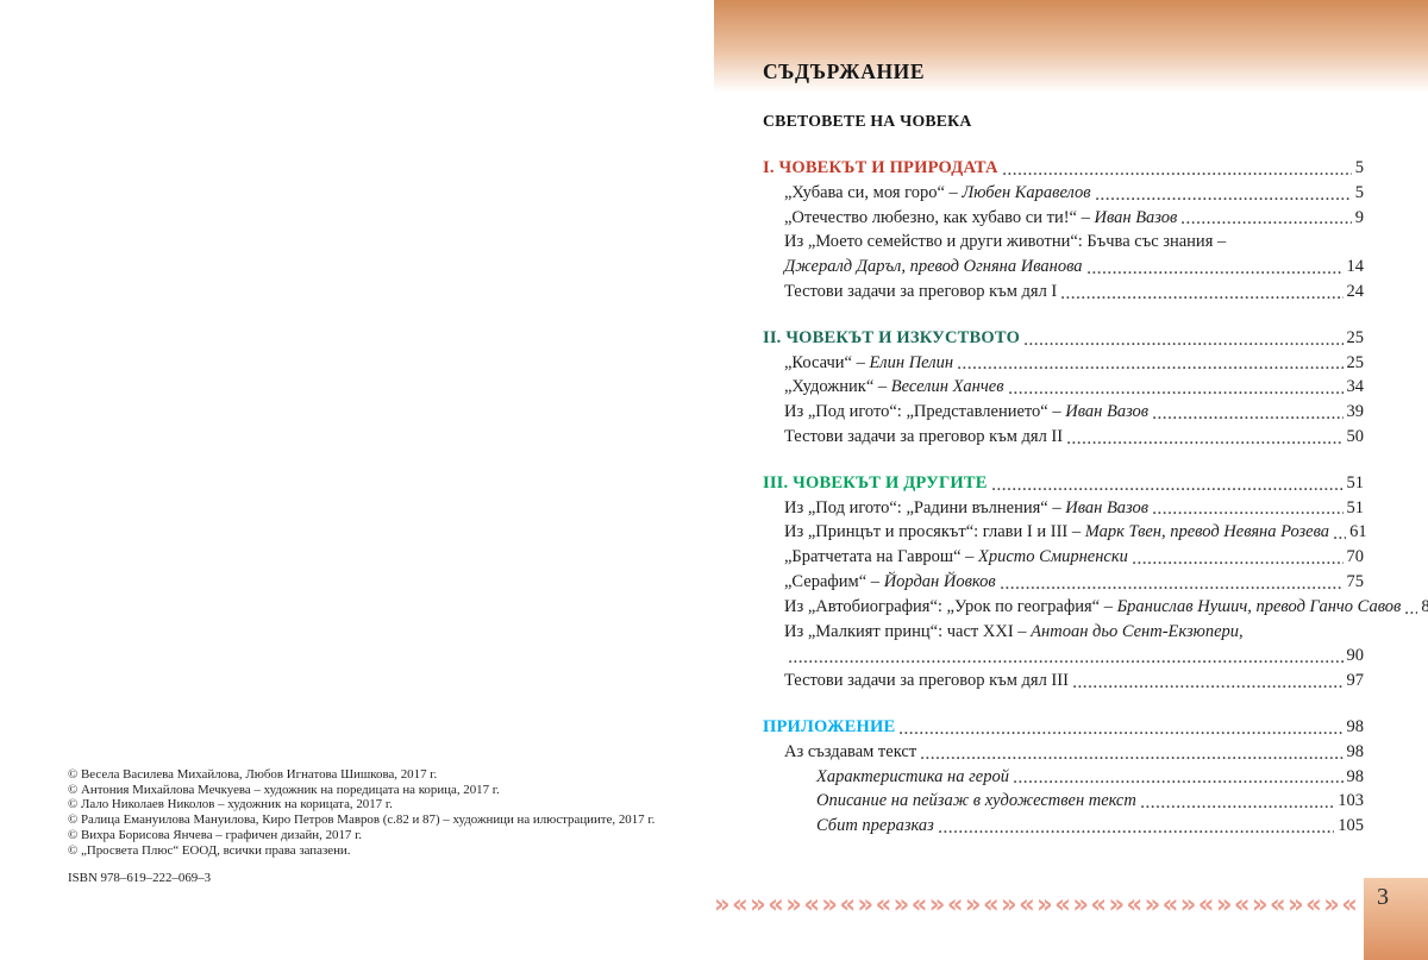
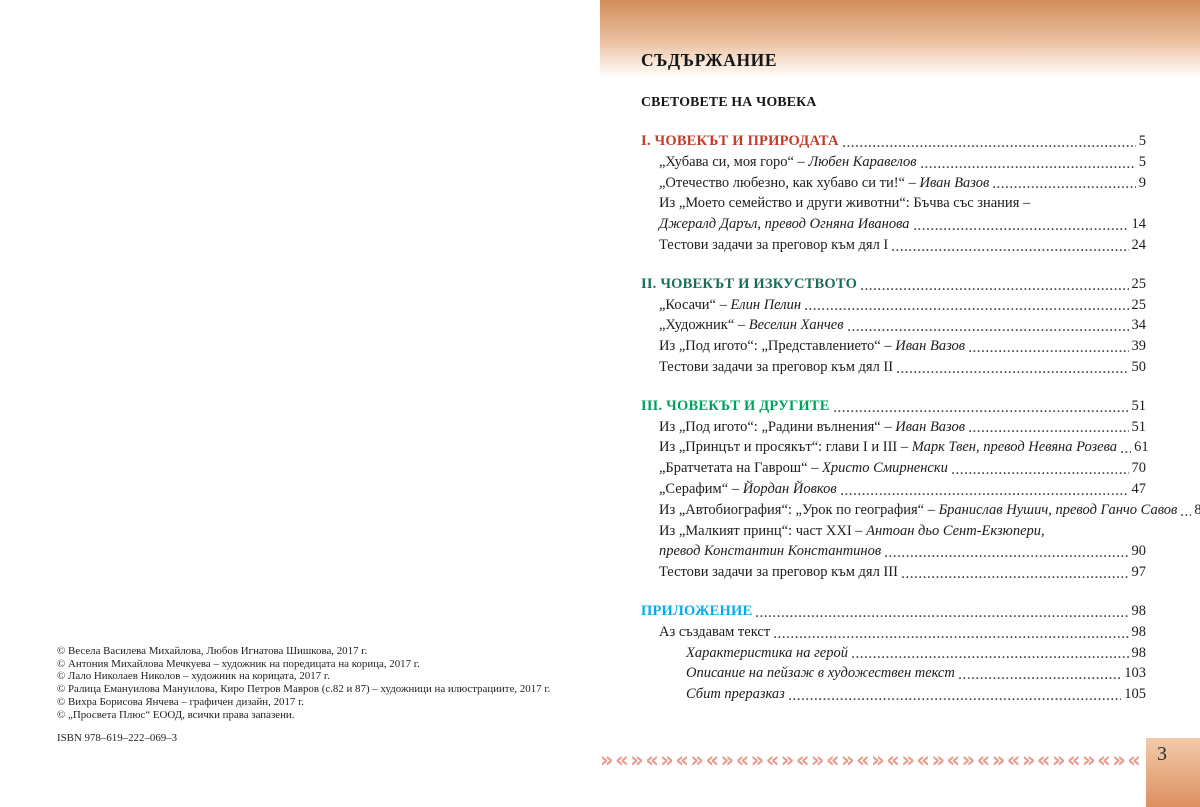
  © Весела Василева Михайлова, Любов Игнатова Шишкова, 2017 г.
  © Антония Михайлова Мечкуева – художник на поредицата на корица, 2017 г.
  © Лало Николаев Николов – художник на корицата, 2017 г.
  © Ралица Емануилова Мануилова, Киро Петров Мавров (с.82 и 87) – художници на илюстрациите, 2017 г.
  © Вихра Борисова Янчева – графичен дизайн, 2017 г.
  © „Просвета Плюс“ ЕООД, всички права запазени.
  ISBN 978–619–222–069–3
  СЪДЪРЖАНИЕ
  СВЕТОВЕТЕ НА ЧОВЕКА
  I. ЧОВЕКЪТ И ПРИРОДАТА
  5
  „Хубава си, моя горо“ – Любен Каравелов
  5
  „Отечество любезно, как хубаво си ти!“ – Иван Вазов
  9
  Из „Моето семейство и други животни“: Бъчва със знания –
  Джералд Даръл, превод Огняна Иванова
  14
  Тестови задачи за преговор към дял I
  24
  II. ЧОВЕКЪТ И ИЗКУСТВОТО
  25
  „Косачи“ – Елин Пелин
  25
  „Художник“ – Веселин Ханчев
  34
  Из „Под игото“: „Представлението“ – Иван Вазов
  39
  Тестови задачи за преговор към дял II
  50
  III. ЧОВЕКЪТ И ДРУГИТЕ
  51
  Из „Под игото“: „Радини вълнения“ – Иван Вазов
  51
  Из „Принцът и просякът“: глави I и III – Марк Твен, превод Невяна Розева
  61
  „Братчетата на Гаврош“ – Христо Смирненски
  70
  „Серафим“ – Йордан Йовков
- 75
+ 47
  Из „Автобиография“: „Урок по география“ – Бранислав Нушич, превод Ганчо Савов
  Из „Малкият принц“: част XXI – Антоан дьо Сент-Екзюпери,
+ превод Константин Константинов
  90
  Тестови задачи за преговор към дял III
  97
  ПРИЛОЖЕНИЕ
  98
  Аз създавам текст
  98
  Характеристика на герой
  98
  Описание на пейзаж в художествен текст
  103
  Сбит преразказ
  105
  »«»«»«»«»«»«»«»«»«»«»«»«»«»«»«»«»«»«
  3
